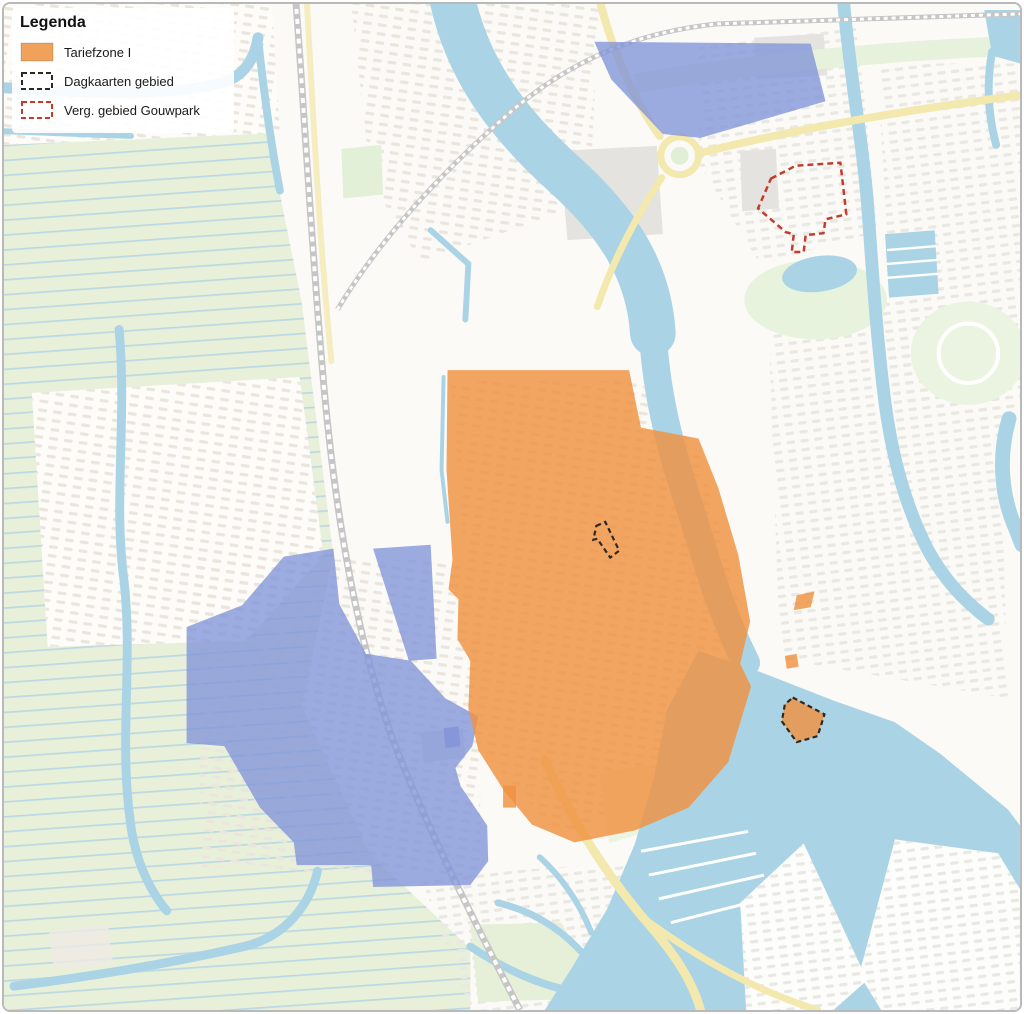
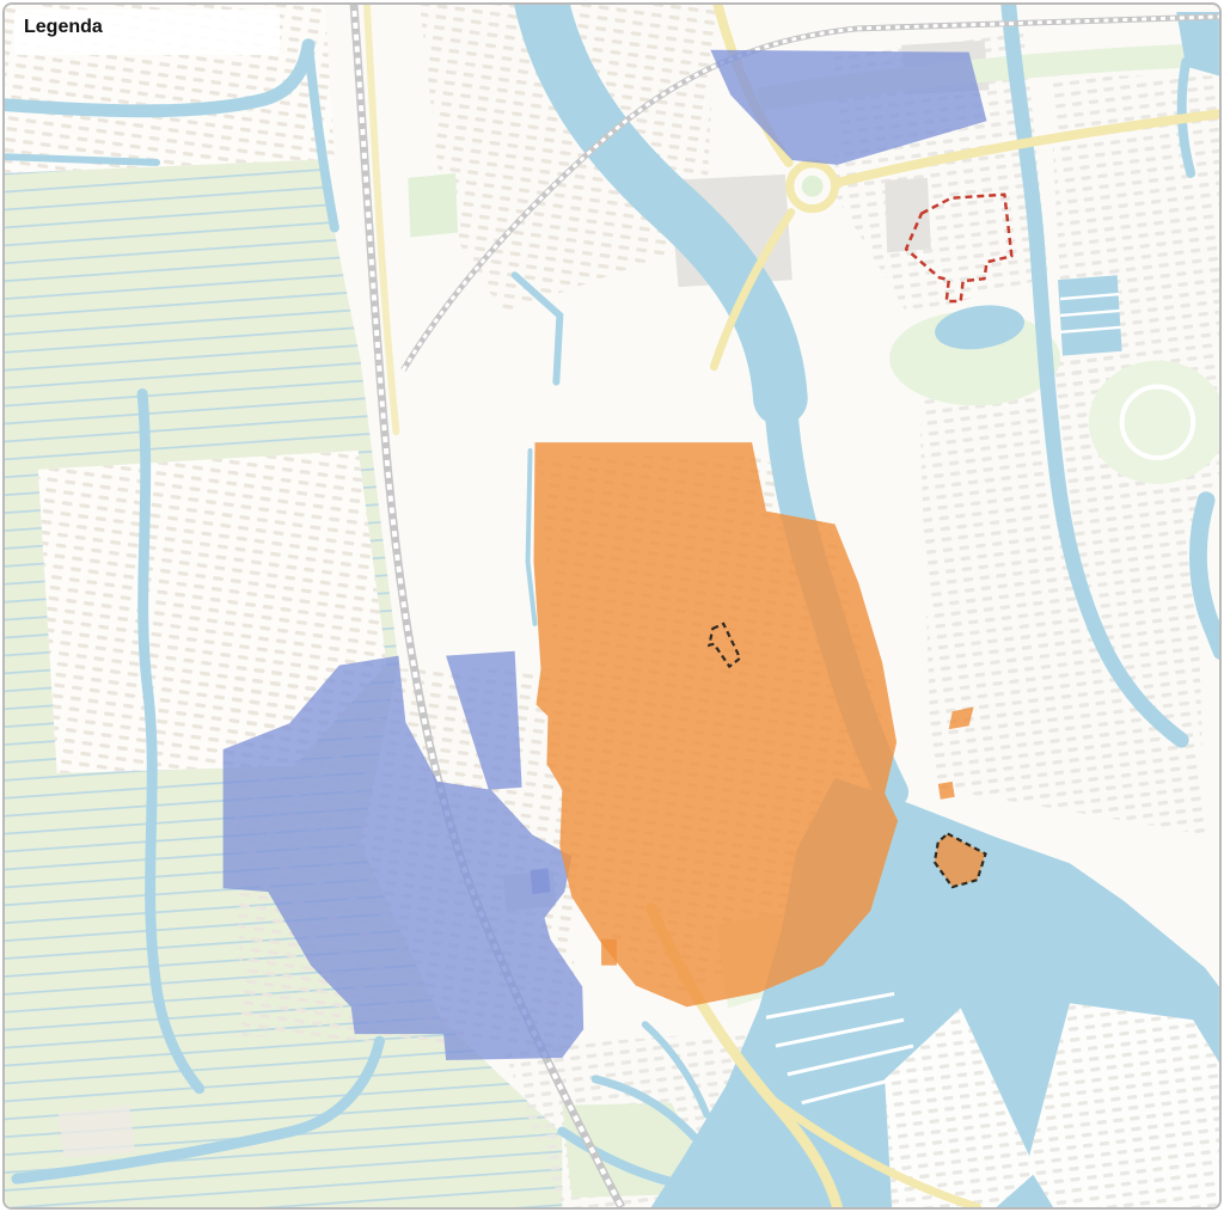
  Legenda
- Tariefzone I
- Dagkaarten gebied
- Verg. gebied Gouwpark
